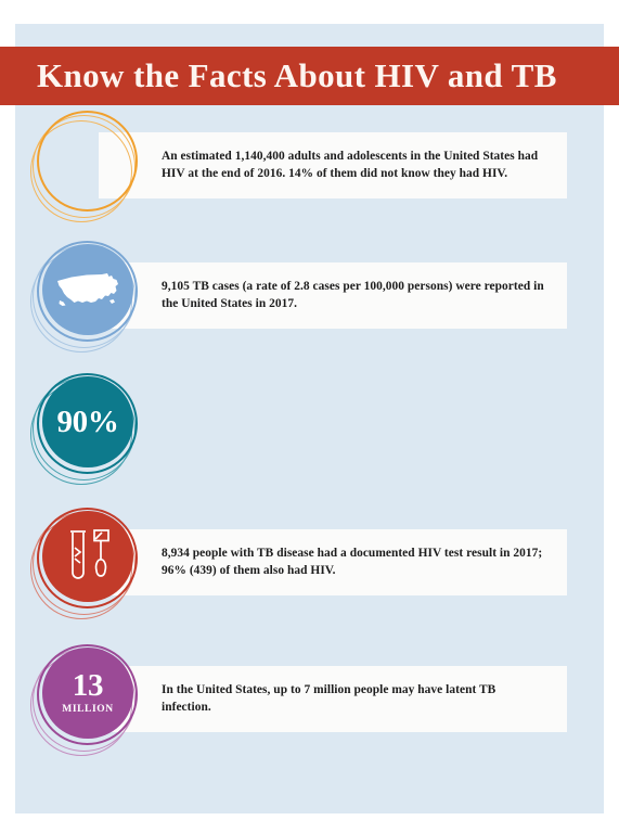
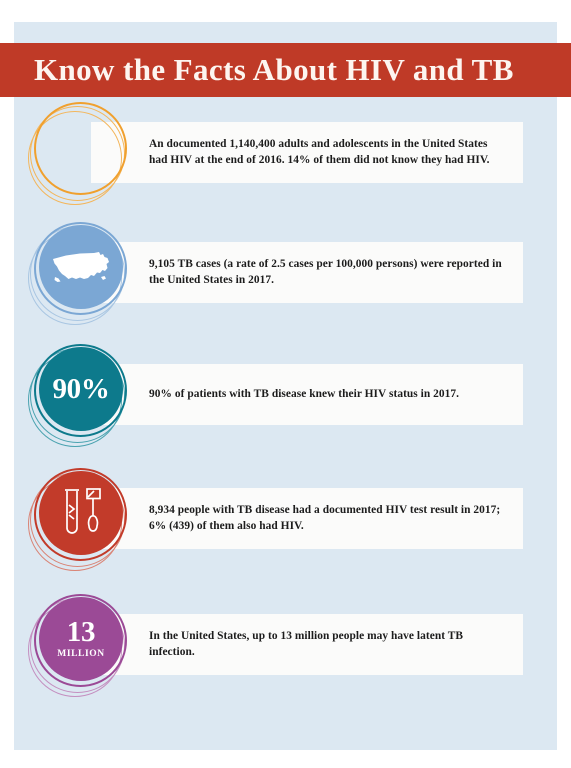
  Know the Facts About HIV and TB
- An estimated 1,140,400 adults and adolescents in the United States had HIV at the end of 2016. 14% of them did not know they had HIV.
+ An documented 1,140,400 adults and adolescents in the United States had HIV at the end of 2016. 14% of them did not know they had HIV.
- 9,105 TB cases (a rate of 2.8 cases per 100,000 persons) were reported in the United States in 2017.
+ 9,105 TB cases (a rate of 2.5 cases per 100,000 persons) were reported in the United States in 2017.
+ 90% of patients with TB disease knew their HIV status in 2017.
  90%
- 8,934 people with TB disease had a documented HIV test result in 2017; 96% (439) of them also had HIV.
+ 8,934 people with TB disease had a documented HIV test result in 2017; 6% (439) of them also had HIV.
- In the United States, up to 7 million people may have latent TB infection.
+ In the United States, up to 13 million people may have latent TB infection.
  13
  MILLION
